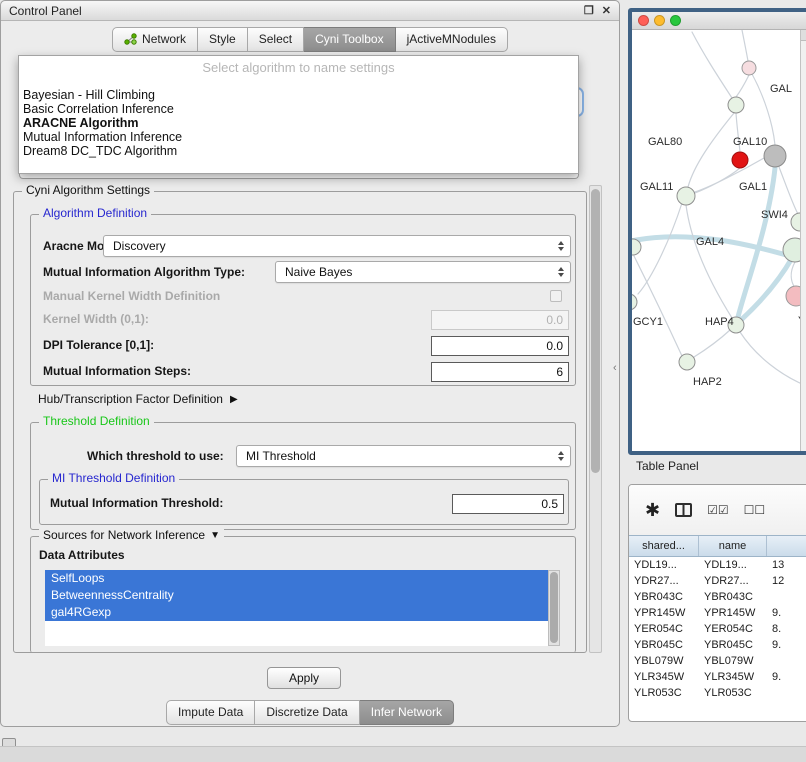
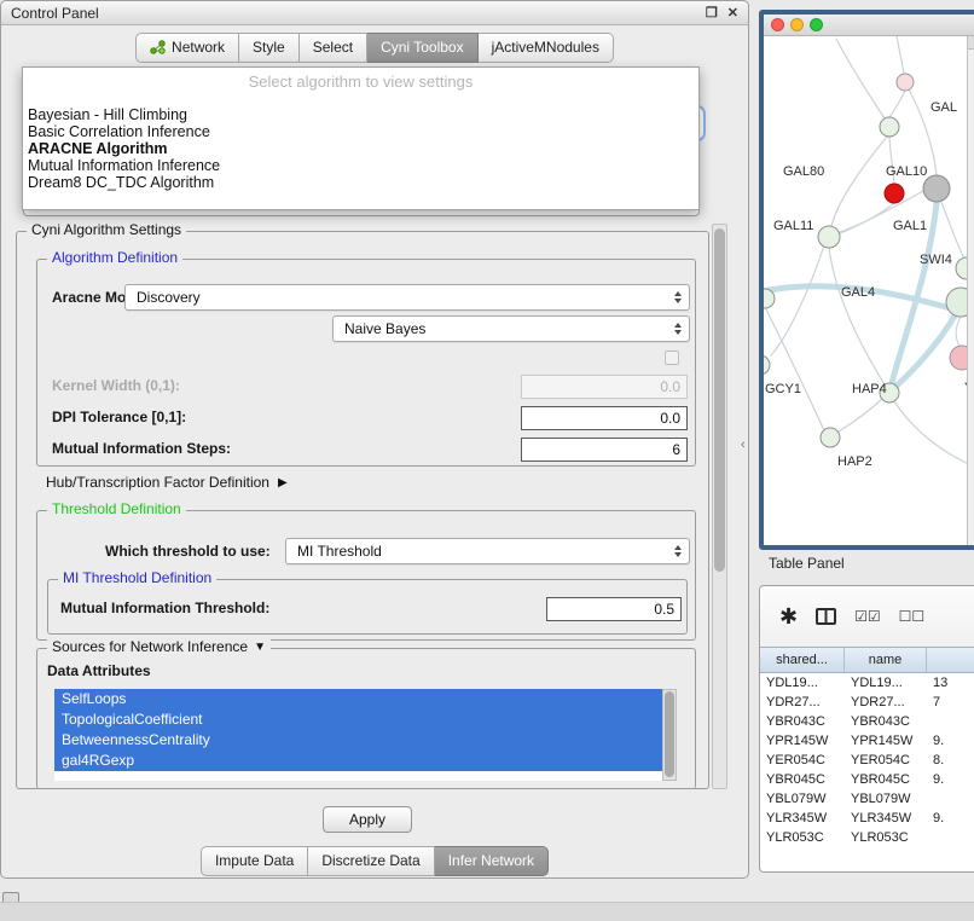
  Control Panel
  ❐
  ✕
  Network
  Style
  Select
  Cyni Toolbox
  jActiveMNodules
  Cyni Algorithm Settings
  Algorithm Definition
  Aracne Mo
  Discovery
- Mutual Information Algorithm Type:
  Naive Bayes
- Manual Kernel Width Definition
  Kernel Width (0,1):
  0.0
  DPI Tolerance [0,1]:
  0.0
  Mutual Information Steps:
  6
  Hub/Transcription Factor Definition
  ▶
  Threshold Definition
  Which threshold to use:
  MI Threshold
  MI Threshold Definition
  Mutual Information Threshold:
  0.5
  Sources for Network Inference
  ▼
  Data Attributes
  SelfLoops
+ TopologicalCoefficient
  BetweennessCentrality
  gal4RGexp
  Apply
  Impute Data
  Discretize Data
  Infer Network
- Select algorithm to name settings
+ Select algorithm to view settings
  Bayesian - Hill Climbing
  Basic Correlation Inference
  ARACNE Algorithm
  Mutual Information Inference
  Dream8 DC_TDC Algorithm
  GAL
  GAL80
  GAL10
  GAL11
  GAL1
  SWI4
  GAL4
  GCY1
  HAP4
  HAP2
  Table Panel
  ✱
  ☑☑
  ☐☐
  shared...
  name
  YDL19...
  YDL19...
  13
  YDR27...
  YDR27...
- 12
+ 7
  YBR043C
  YBR043C
  YPR145W
  YPR145W
  9.
  YER054C
  YER054C
  8.
  YBR045C
  YBR045C
  9.
  YBL079W
  YBL079W
  YLR345W
  YLR345W
  9.
  YLR053C
  YLR053C
  ‹
